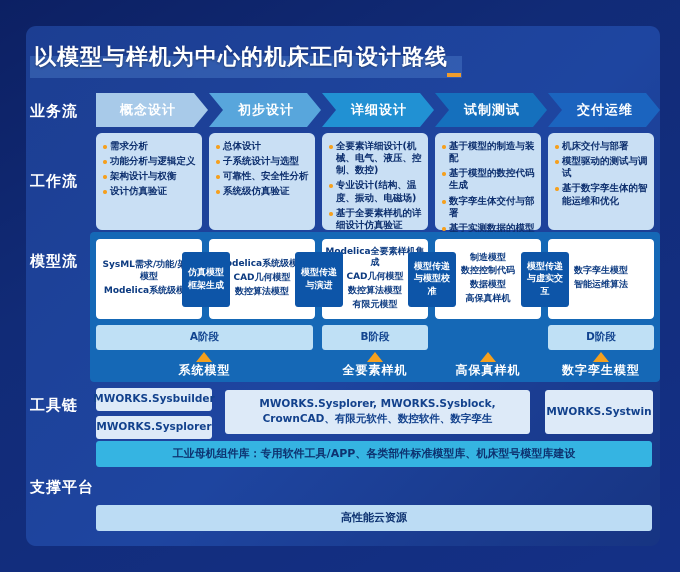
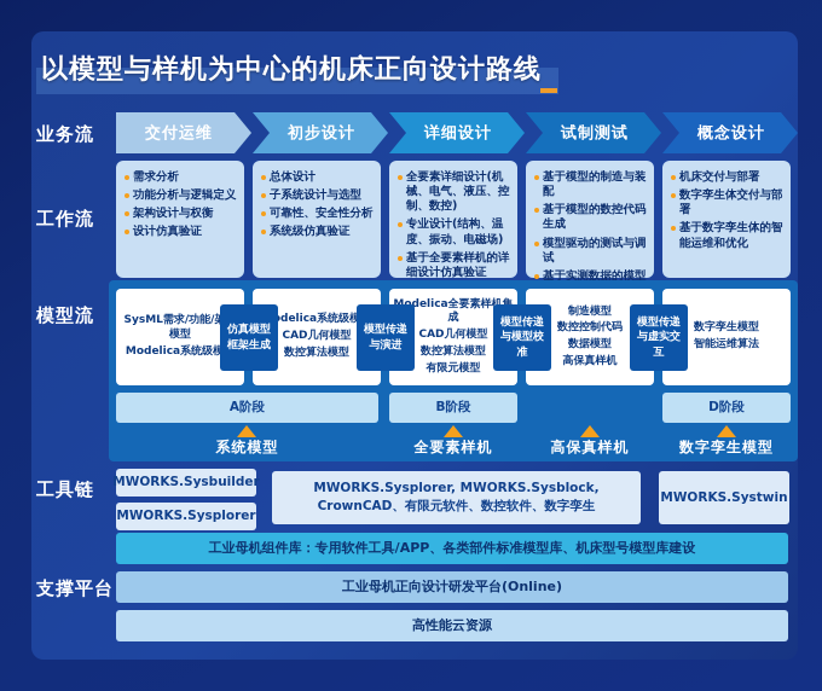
  以模型与样机为中心的机床正向设计路线
  业务流
  工作流
  模型流
  工具链
  支撑平台
- 概念设计
+ 交付运维
  初步设计
  详细设计
  试制测试
- 交付运维
+ 概念设计
  需求分析
  功能分析与逻辑定义
  架构设计与权衡
  设计仿真验证
  总体设计
  子系统设计与选型
  可靠性、安全性分析
  系统级仿真验证
  全要素详细设计(机械、电气、液压、控制、数控)
  专业设计(结构、温度、振动、电磁场)
  基于全要素样机的详细设计仿真验证
  基于模型的制造与装配
  基于模型的数控代码生成
- 数字孪生体交付与部署
+ 模型驱动的测试与调试
  机床交付与部署
- 模型驱动的测试与调试
+ 数字孪生体交付与部署
  基于数字孪生体的智能运维和优化
  SysML需求/功能/模型
  Modelica系统级模
  delica系统级模
  CAD几何模型
  数控算法模型
  delica全要素样成
  CAD几何模型
  数控算法模型
  有限元模型
  制造模型
  数控控制代码
  数据模型
  高保真样机
  数字孪生模型
  智能运维算法
  仿真模型框架生成
  模型传递与演进
  模型传递与模型校准
  模型传递与虚实交互
  A阶段
  B阶段
  D阶段
  系统模型
  全要素样机
  高保真样机
  数字孪生模型
  MWORKS.Sysbuilder
  MWORKS.Sysplorer
  MWORKS.Sysplorer, MWORKS.Sysblock, CrownCAD、有限元软件、数控软件、数字孪生
  MWORKS.Systwin
  工业母机组件库：专用软件工具/APP、各类部件标准模型库、机床型号模型库建设
+ 工业母机正向设计研发平台(Online)
  高性能云资源
